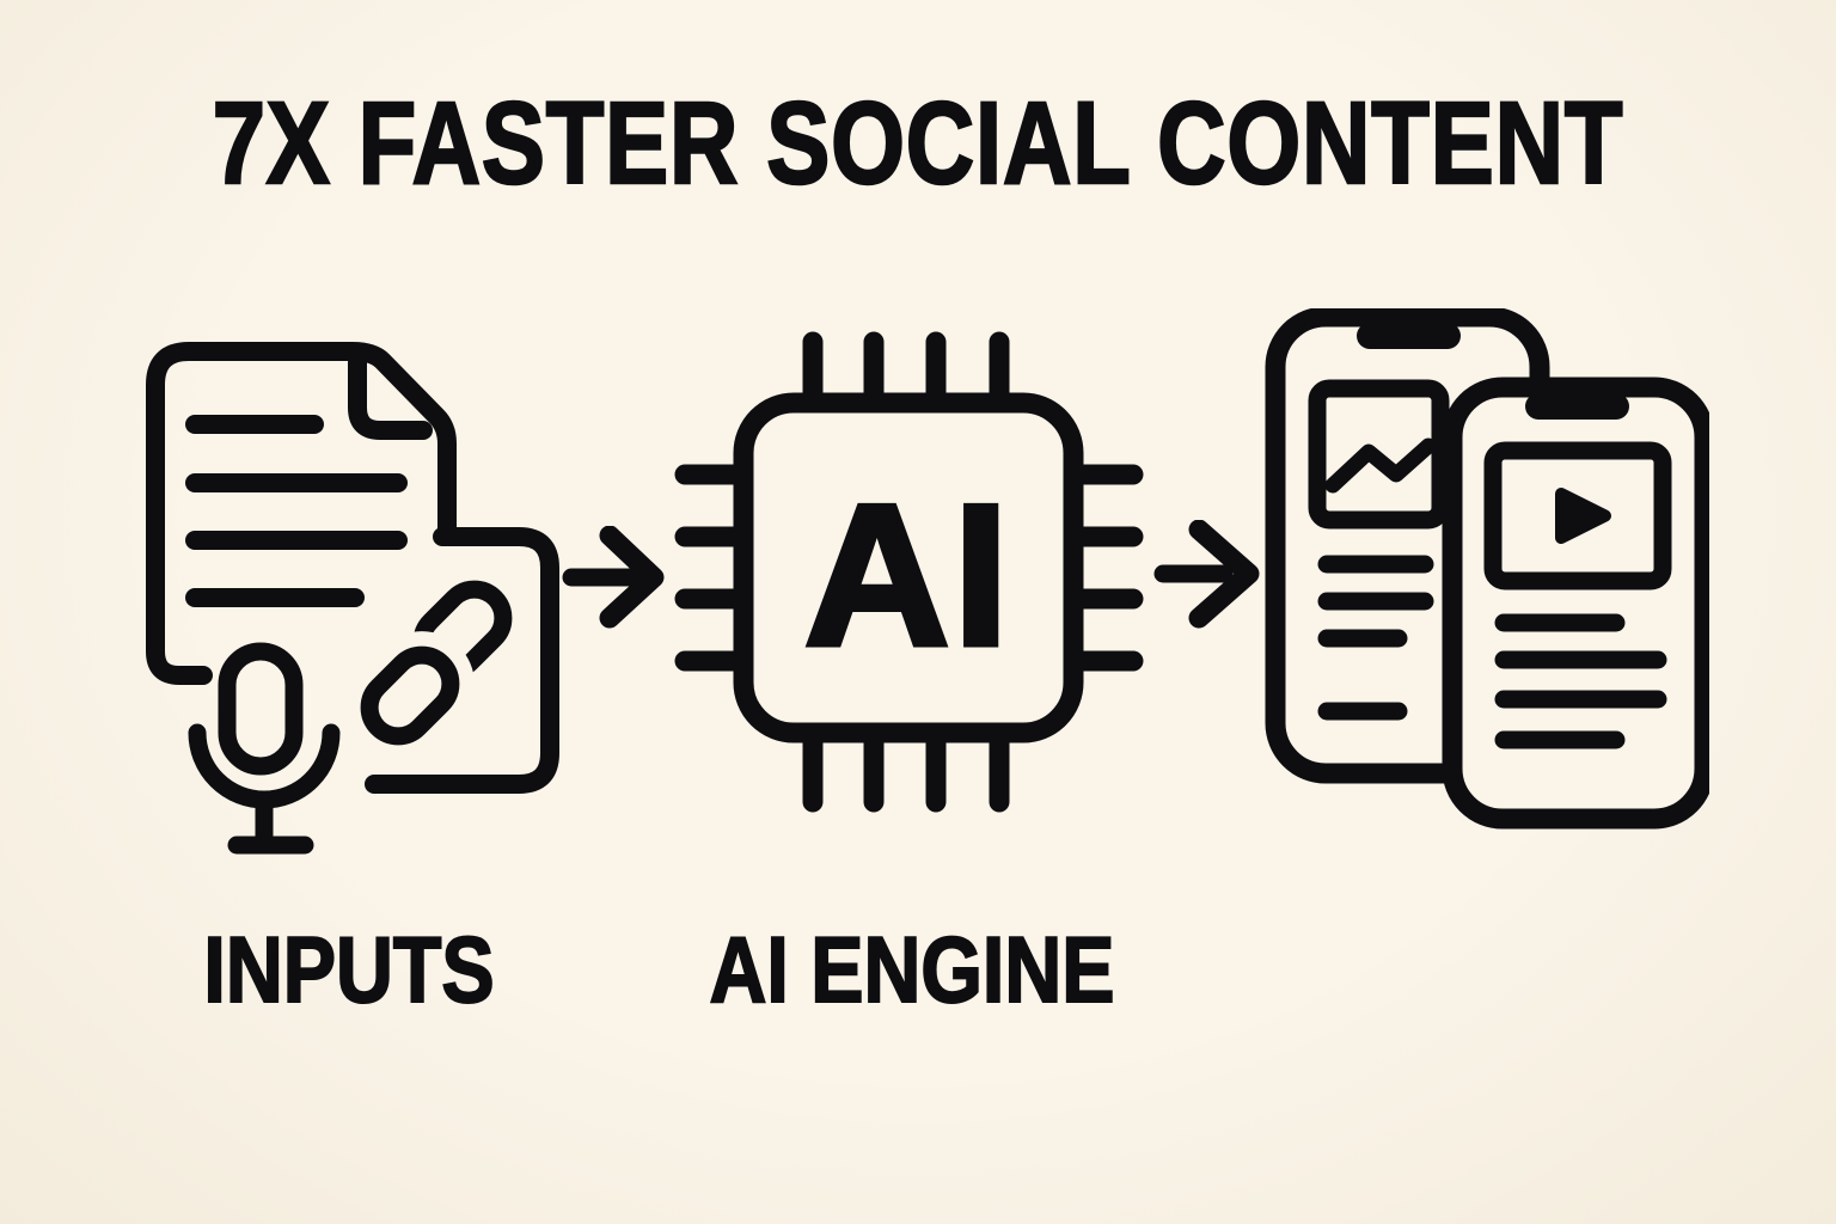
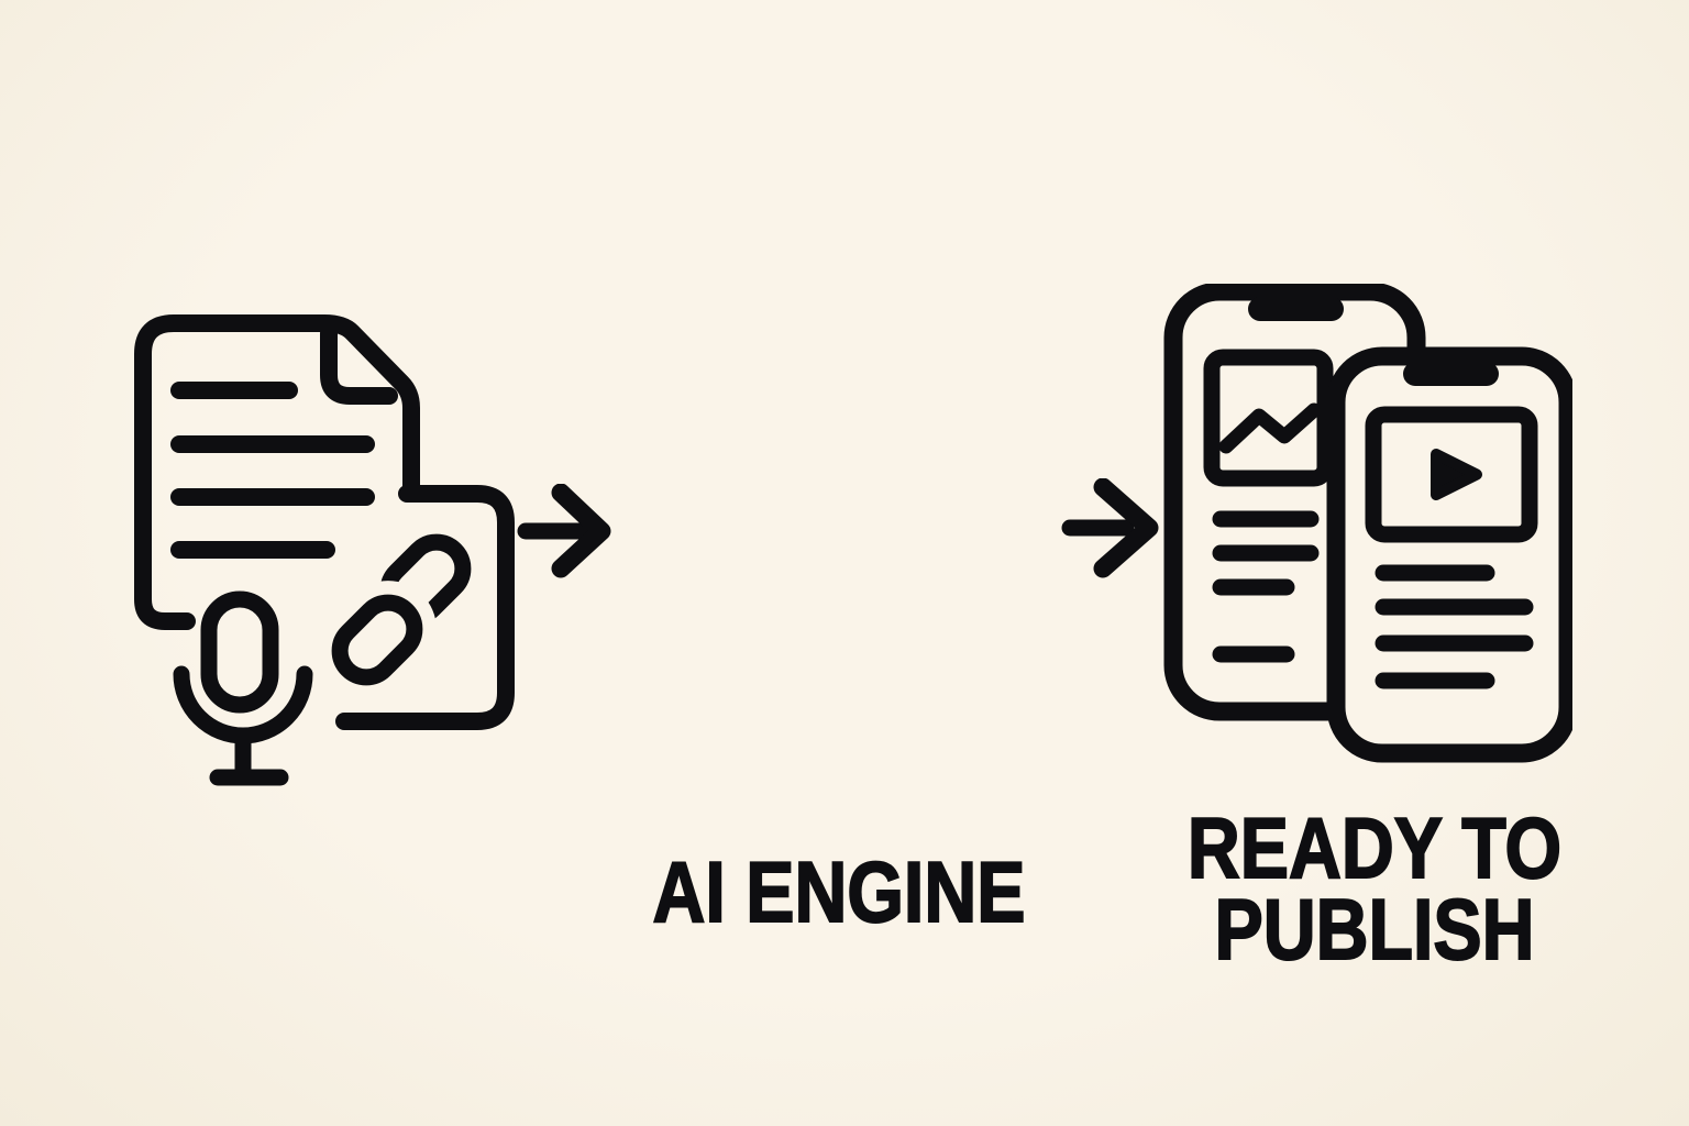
- 7X FASTER SOCIAL CONTENT
- AI
- INPUTS
  AI ENGINE
+ READY TO PUBLISH
